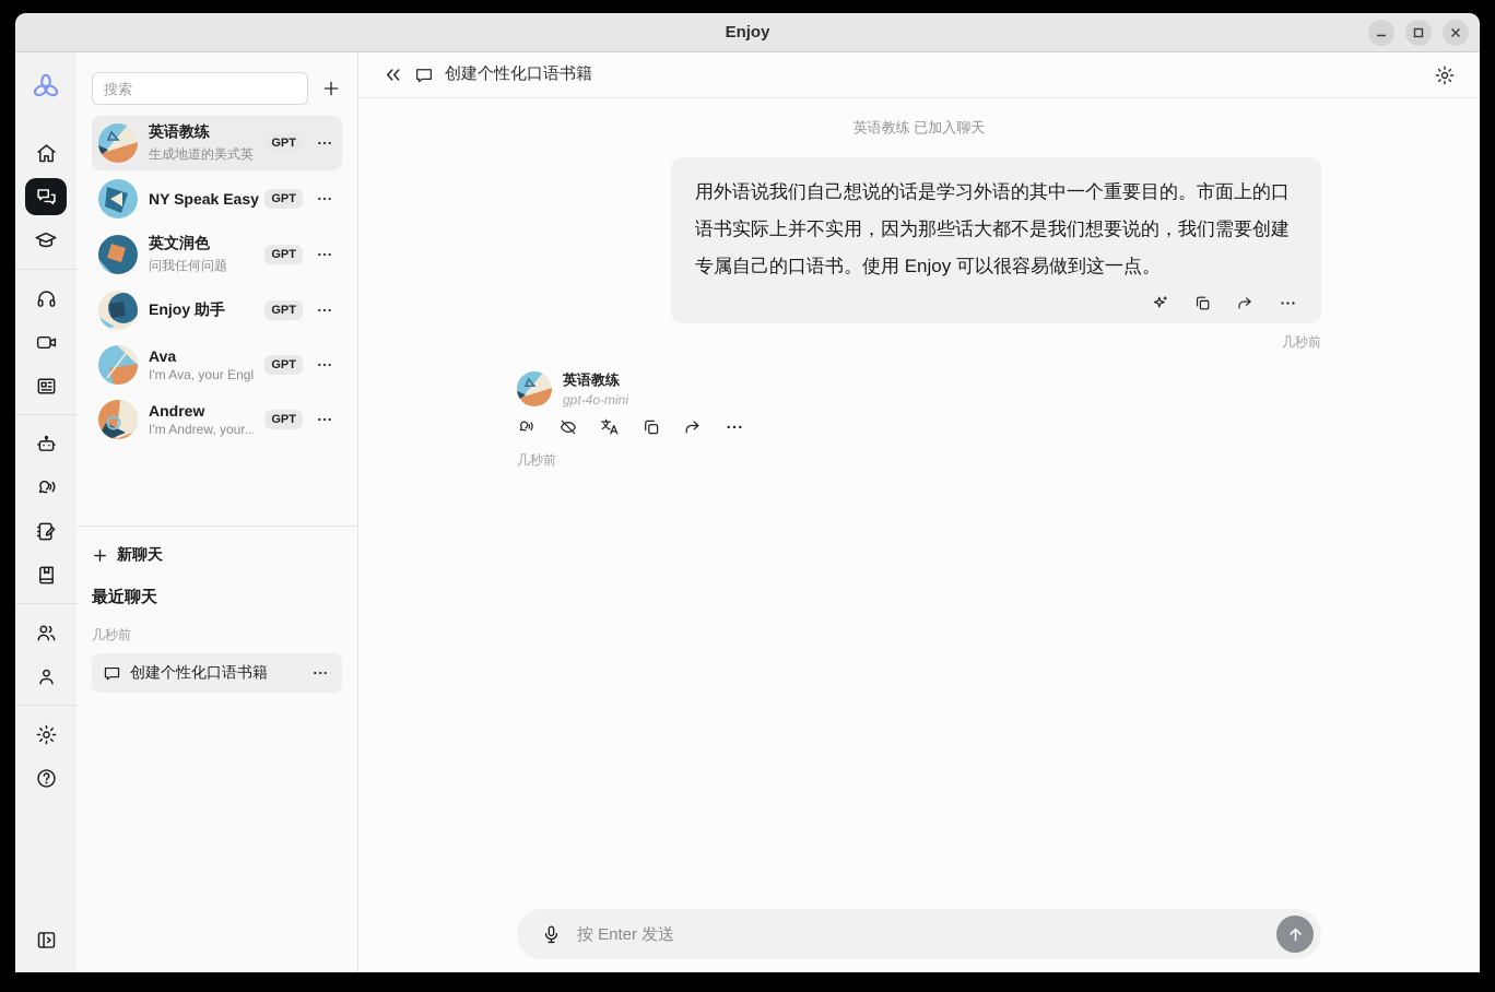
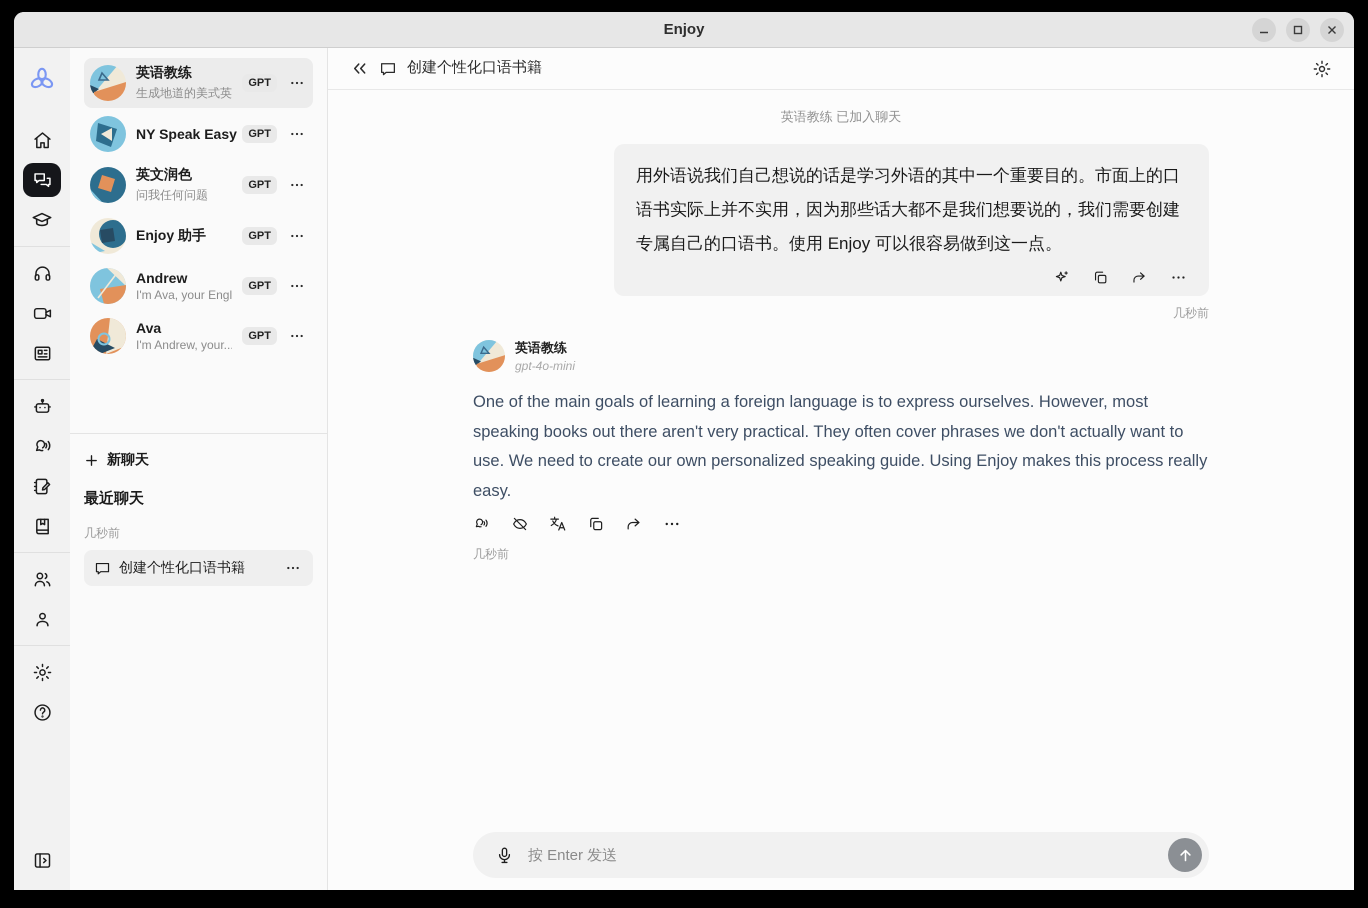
  Enjoy
- 搜索
  英语教练
  GPT
  NY Speak Easy
  GPT
  英文润色
  问我任何问题
  GPT
  Enjoy 助手
  GPT
- Ava
+ Andrew
  I'm Ava, your Engl
  GPT
- Andrew
+ Ava
  I'm Andrew, your...
  GPT
  新聊天
  最近聊天
  几秒前
  创建个性化口语书籍
  创建个性化口语书籍
  英语教练 已加入聊天
  用外语说我们自己想说的话是学习外语的其中一个重要目的。市面上的口语书实际上并不实用，因为那些话大都不是我们想要说的，我们需要创建专属自己的口语书。使用 Enjoy 可以很容易做到这一点。
  几秒前
  英语教练
  gpt-4o-mini
+ One of the main goals of learning a foreign language is to express ourselves. However, most speaking books out there aren't very practical. They often cover phrases we don't actually want to use. We need to create our own personalized speaking guide. Using Enjoy makes this process really easy.
  几秒前
  按 Enter 发送
